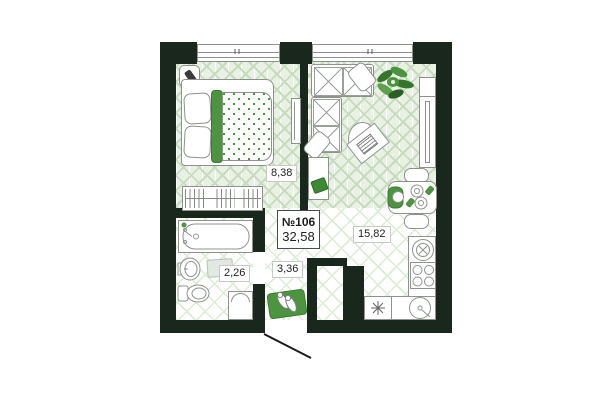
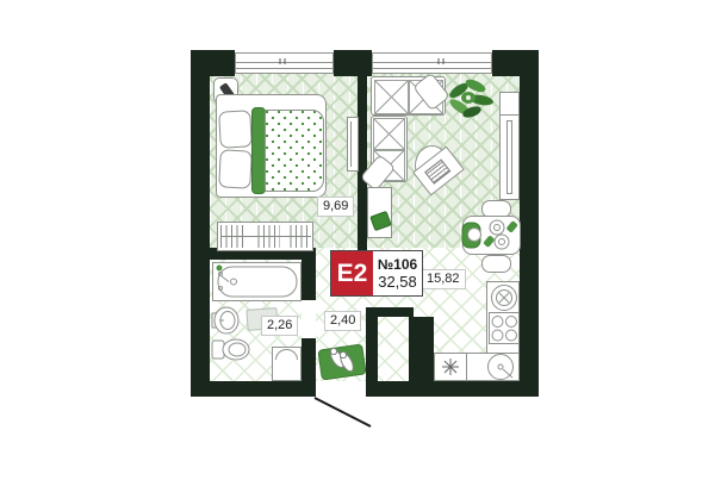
- 8,38
+ 9,69
  15,82
  2,26
- 3,36
+ 2,40
+ E2
  №106
  32,58
